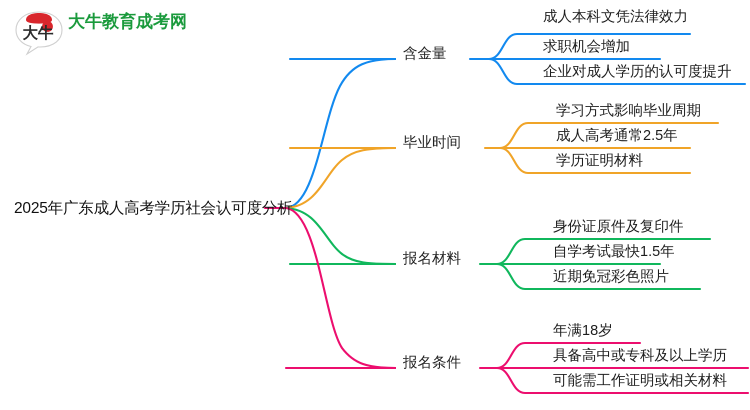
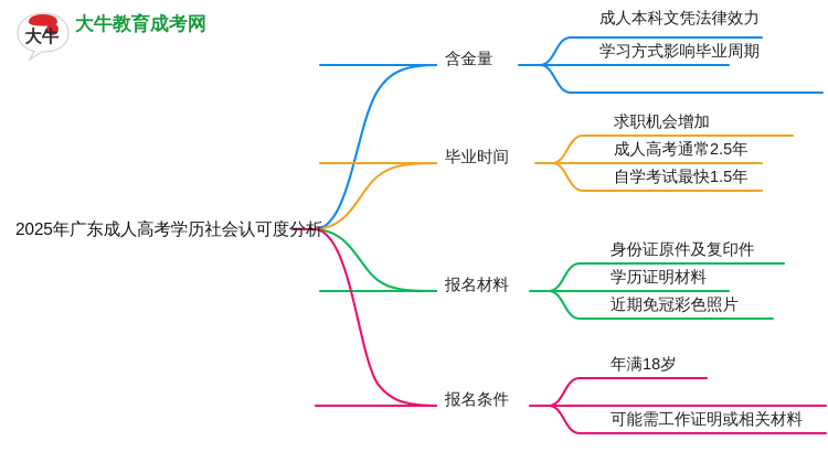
  大牛
  大牛教育成考网
  2025年广东成人高考学历社会认可度分析
  含金量
  成人本科文凭法律效力
- 求职机会增加
+ 学习方式影响毕业周期
- 企业对成人学历的认可度提升
  毕业时间
- 学习方式影响毕业周期
+ 求职机会增加
  成人高考通常2.5年
- 学历证明材料
+ 自学考试最快1.5年
  报名材料
  身份证原件及复印件
- 自学考试最快1.5年
+ 学历证明材料
  近期免冠彩色照片
  报名条件
  年满18岁
- 具备高中或专科及以上学历
  可能需工作证明或相关材料
